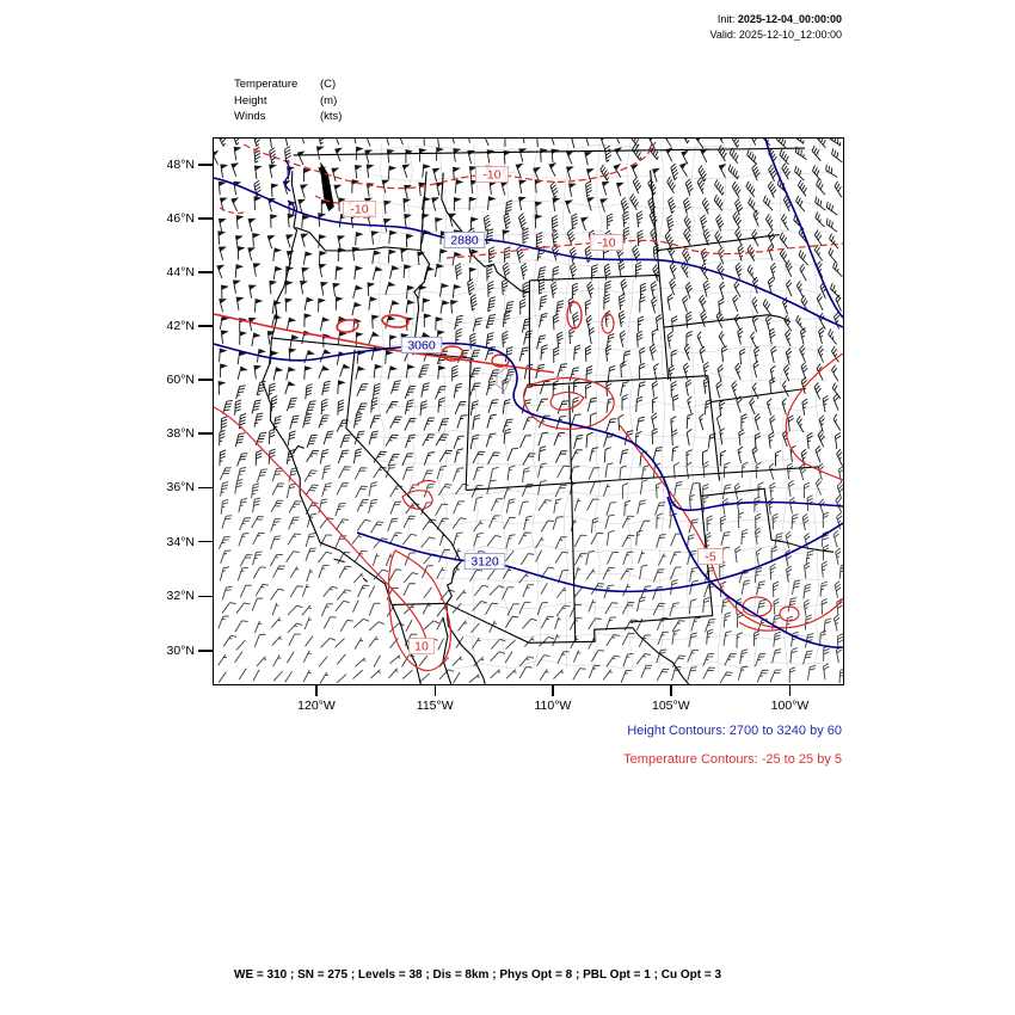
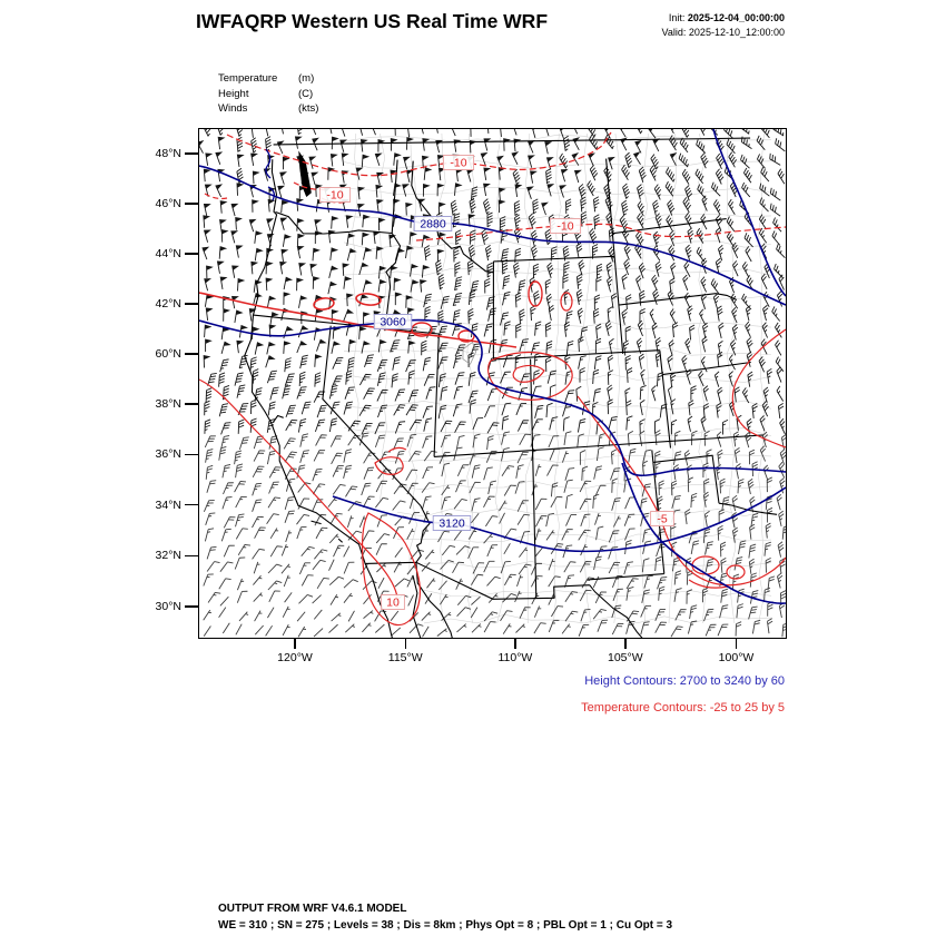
+ IWFAQRP Western US Real Time WRF
  Init: 2025-12-04_00:00:00
  Valid: 2025-12-10_12:00:00
  Temperature
- (C)
+ (m)
  Height
- (m)
+ (C)
  Winds
  (kts)
  2880
  3060
  3120
  -10
  -10
  -10
  -5
  10
  48°N
  46°N
  44°N
  42°N
  60°N
  38°N
  36°N
  34°N
  32°N
  30°N
  120°W
  115°W
  110°W
  105°W
  100°W
  Height Contours: 2700 to 3240 by 60
  Temperature Contours: -25 to 25 by 5
+ OUTPUT FROM WRF V4.6.1 MODEL
  WE = 310 ; SN = 275 ; Levels = 38 ; Dis = 8km ; Phys Opt = 8 ; PBL Opt = 1 ; Cu Opt = 3
